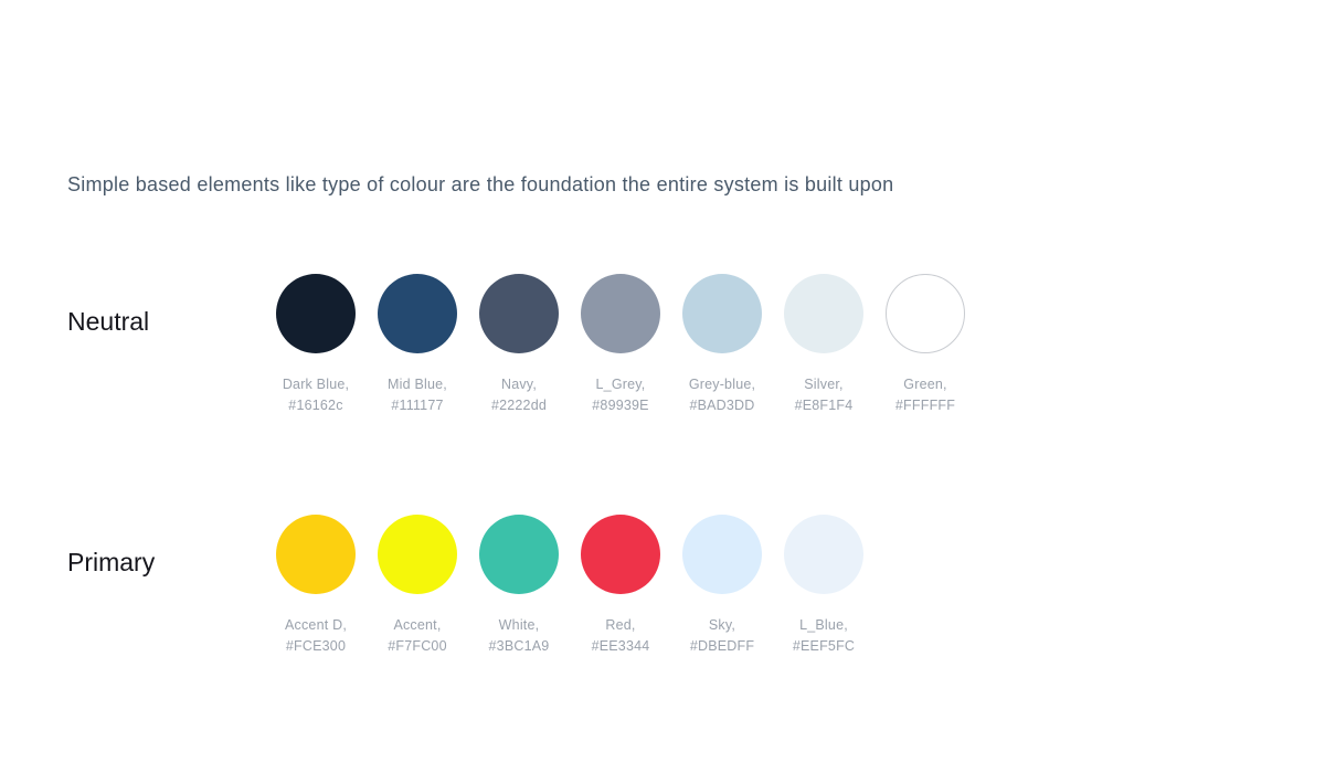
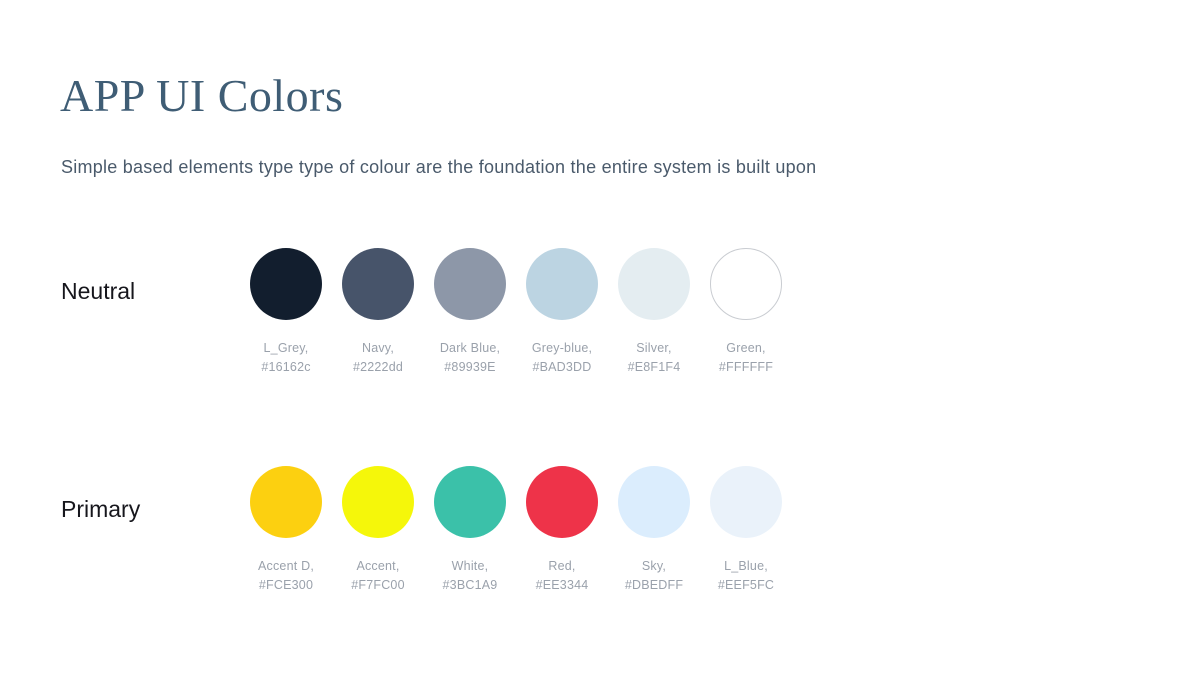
+ APP UI Colors
- Simple based elements like type of colour are the foundation the entire system is built upon
+ Simple based elements type type of colour are the foundation the entire system is built upon
  Neutral
- Dark Blue,
+ L_Grey,
  #16162c
- Mid Blue,
- #111177
  Navy,
  #2222dd
- L_Grey,
+ Dark Blue,
  #89939E
  Grey-blue,
  #BAD3DD
  Silver,
  #E8F1F4
  Green,
  #FFFFFF
  Primary
  Accent D,
  #FCE300
  Accent,
  #F7FC00
  White,
  #3BC1A9
  Red,
  #EE3344
  Sky,
  #DBEDFF
  L_Blue,
  #EEF5FC
